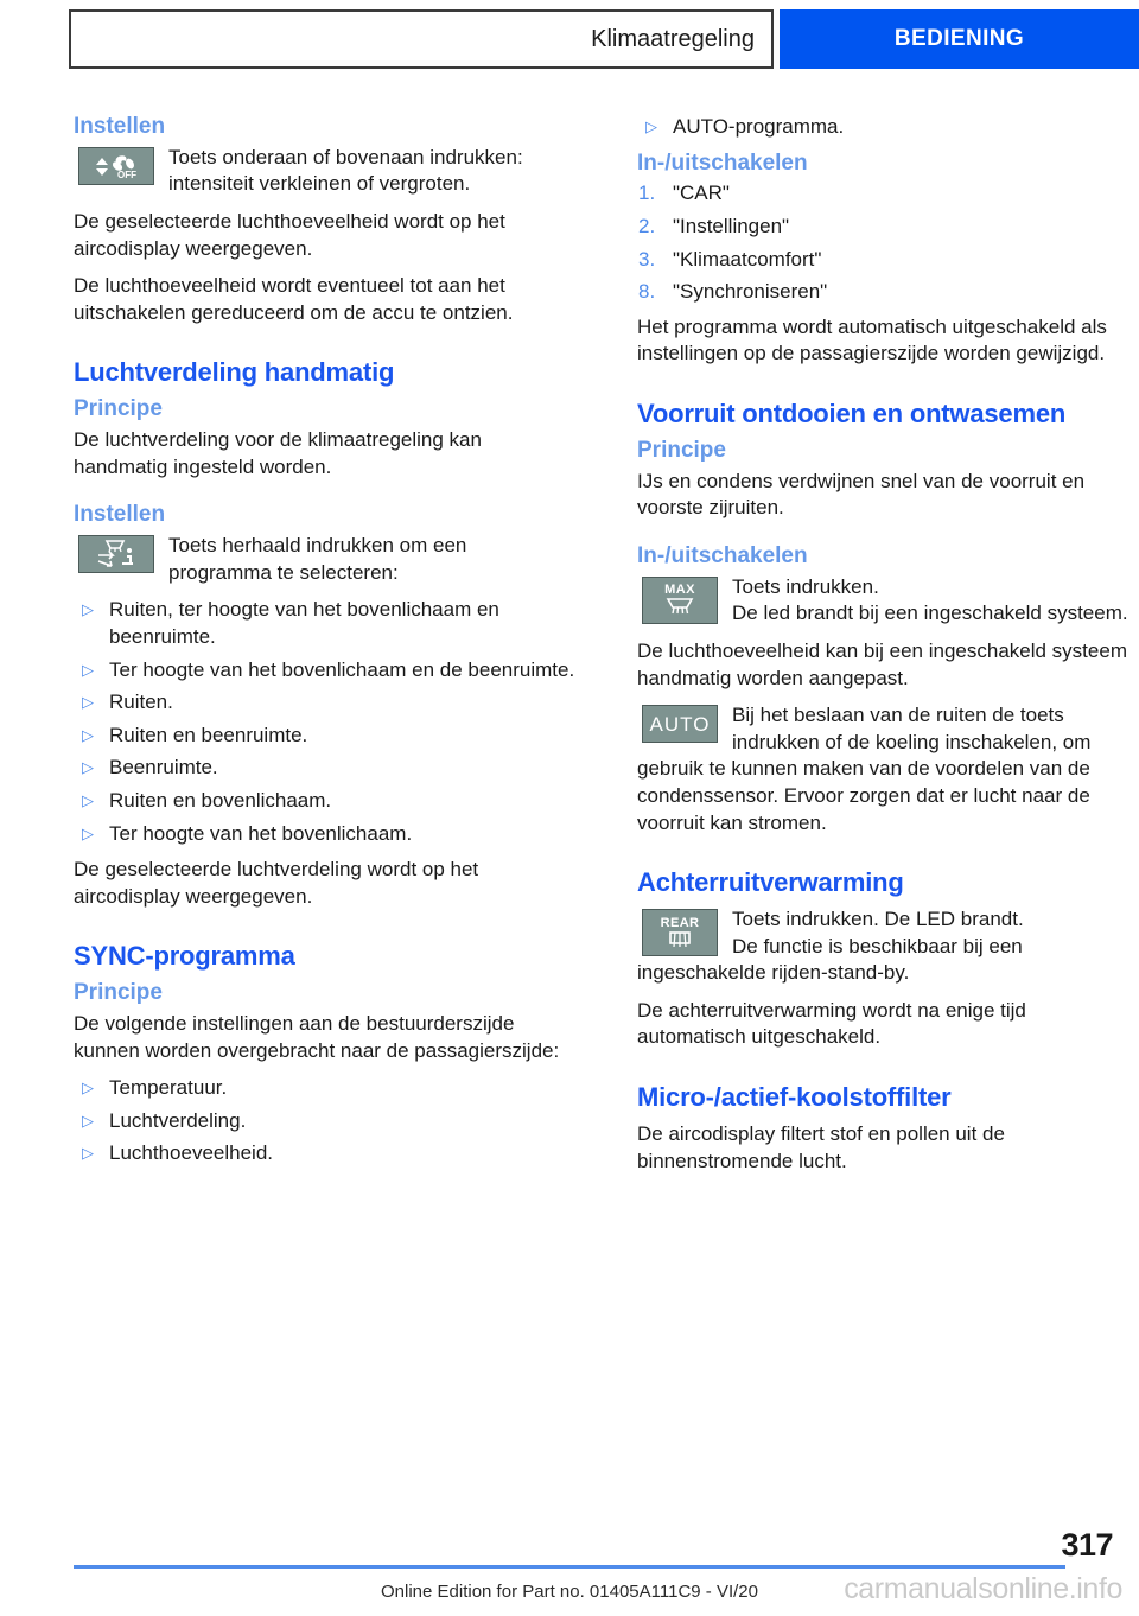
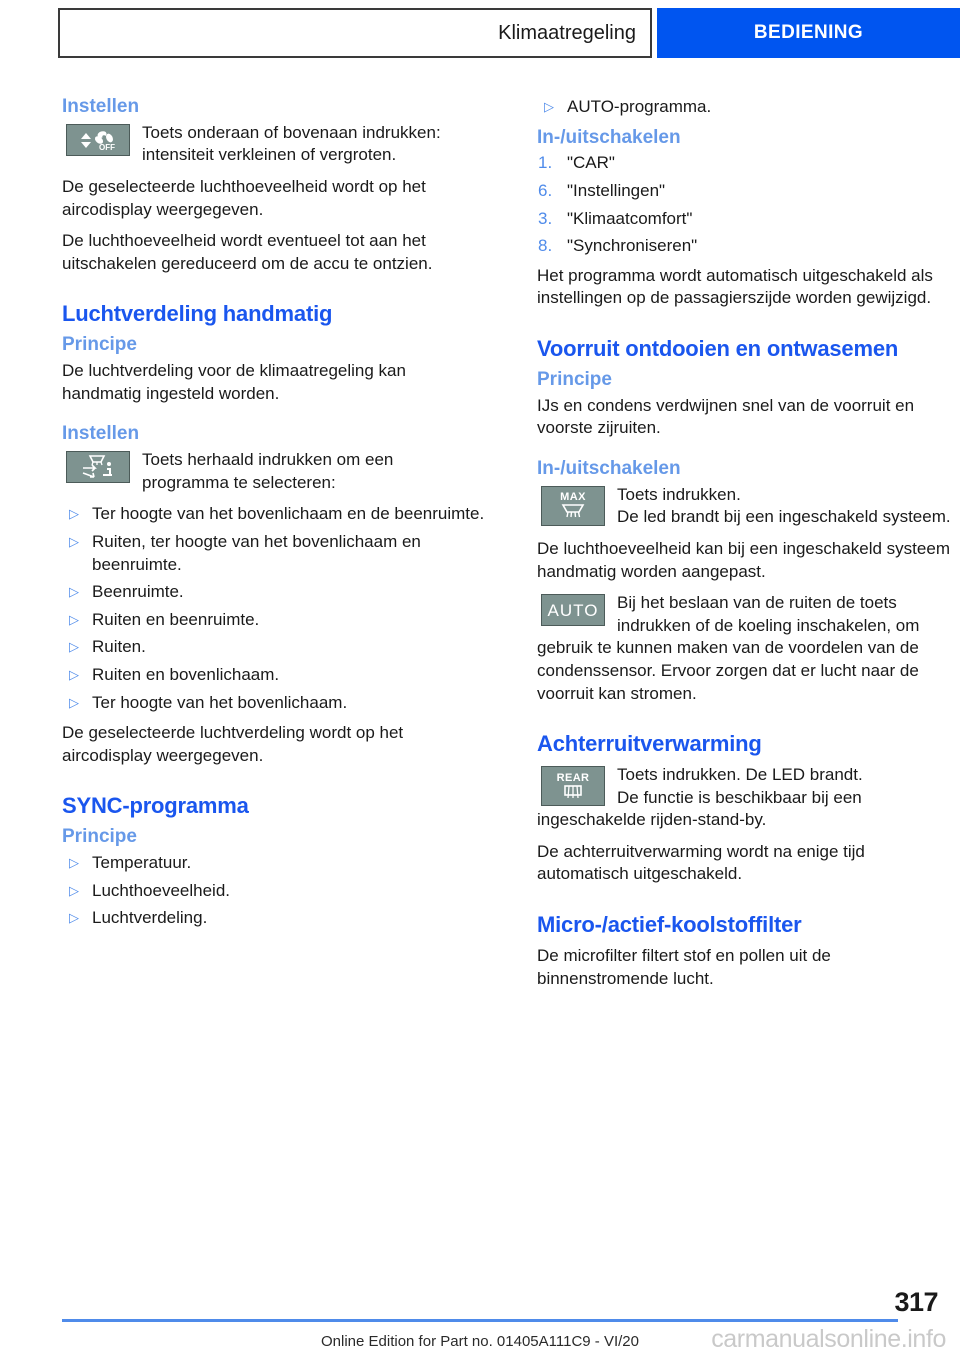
  Klimaatregeling
  BEDIENING
  Instellen
  OFF
  Toets onderaan of bovenaan indrukken: intensiteit verkleinen of vergroten.
  De geselecteerde luchthoeveelheid wordt op het aircodisplay weergegeven.
  De luchthoeveelheid wordt eventueel tot aan het uitschakelen gereduceerd om de accu te ontzien.
  Luchtverdeling handmatig
  Principe
  De luchtverdeling voor de klimaatregeling kan handmatig ingesteld worden.
  Instellen
  Toets herhaald indrukken om een programma te selecteren:
  ▷
- Ruiten, ter hoogte van het bovenlichaam en beenruimte.
+ Ter hoogte van het bovenlichaam en de beenruimte.
  ▷
- Ter hoogte van het bovenlichaam en de beenruimte.
+ Ruiten, ter hoogte van het bovenlichaam en beenruimte.
  ▷
- Ruiten.
+ Beenruimte.
  ▷
  Ruiten en beenruimte.
  ▷
- Beenruimte.
+ Ruiten.
  ▷
  Ruiten en bovenlichaam.
  ▷
  Ter hoogte van het bovenlichaam.
  De geselecteerde luchtverdeling wordt op het aircodisplay weergegeven.
  SYNC-programma
  Principe
- De volgende instellingen aan de bestuurderszijde kunnen worden overgebracht naar de passagierszijde:
  ▷
  Temperatuur.
  ▷
- Luchtverdeling.
+ Luchthoeveelheid.
  ▷
- Luchthoeveelheid.
+ Luchtverdeling.
  ▷
  AUTO-programma.
  In-/uitschakelen
  1.
  "CAR"
- 2.
+ 6.
  "Instellingen"
  3.
  "Klimaatcomfort"
  8.
  "Synchroniseren"
  Het programma wordt automatisch uitgeschakeld als instellingen op de passagierszijde worden gewijzigd.
  Voorruit ontdooien en ontwasemen
  Principe
  IJs en condens verdwijnen snel van de voorruit en voorste zijruiten.
  In-/uitschakelen
  MAX
  Toets indrukken.
  De led brandt bij een ingeschakeld systeem.
  De luchthoeveelheid kan bij een ingeschakeld systeem handmatig worden aangepast.
  AUTO
  Bij het beslaan van de ruiten de toets indrukken of de koeling inschakelen, om gebruik te kunnen maken van de voordelen van de condenssensor. Ervoor zorgen dat er lucht naar de voorruit kan stromen.
  Achterruitverwarming
  REAR
  Toets indrukken. De LED brandt.
  De functie is beschikbaar bij een ingeschakelde rijden-stand-by.
  De achterruitverwarming wordt na enige tijd automatisch uitgeschakeld.
  Micro-/actief-koolstoffilter
- De aircodisplay filtert stof en pollen uit de binnenstromende lucht.
+ De microfilter filtert stof en pollen uit de binnenstromende lucht.
  317
  Online Edition for Part no. 01405A111C9 - VI/20
  carmanualsonline.info
